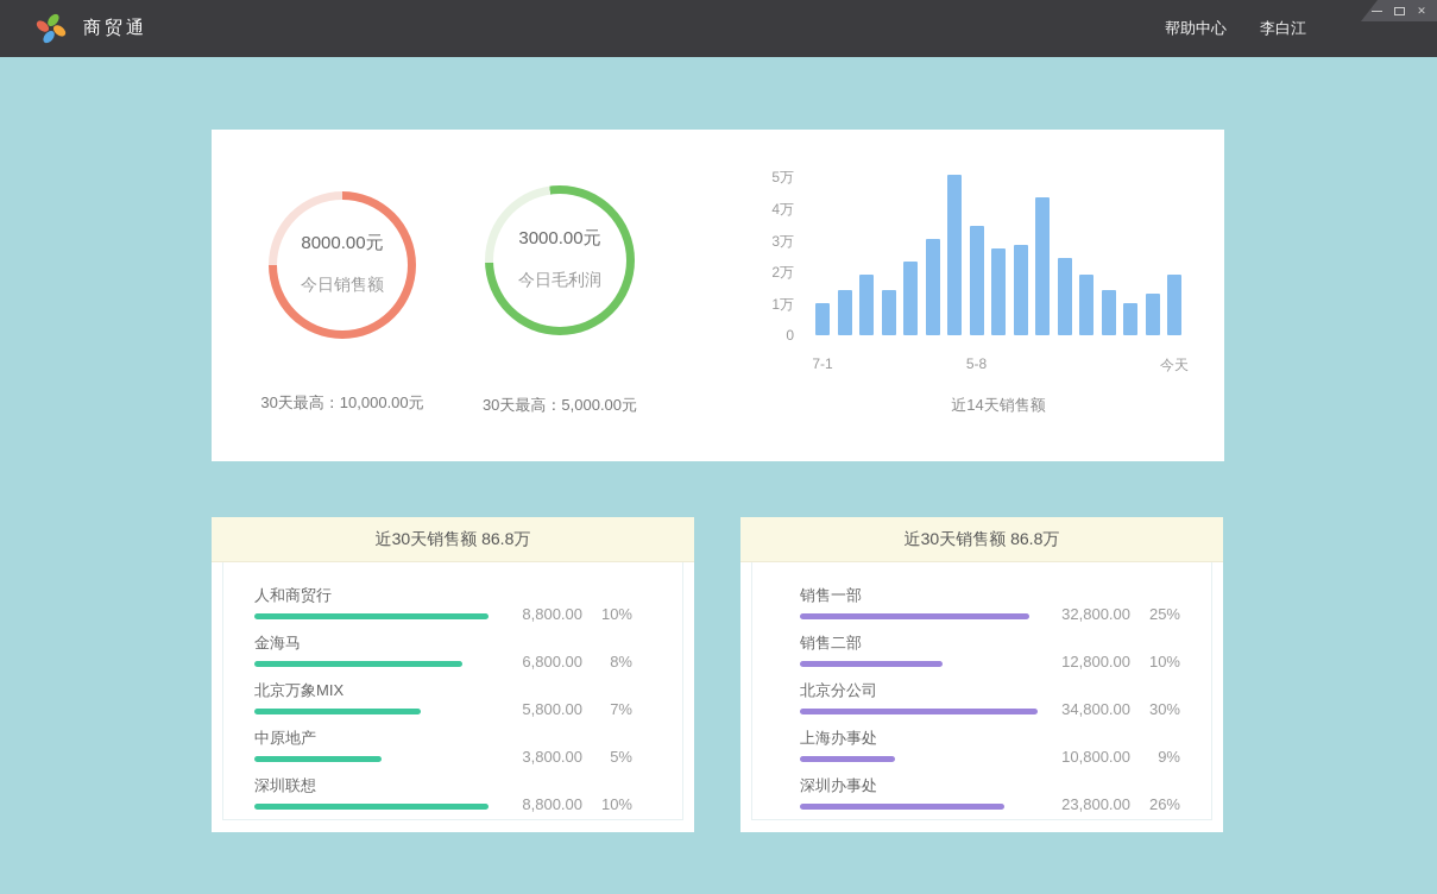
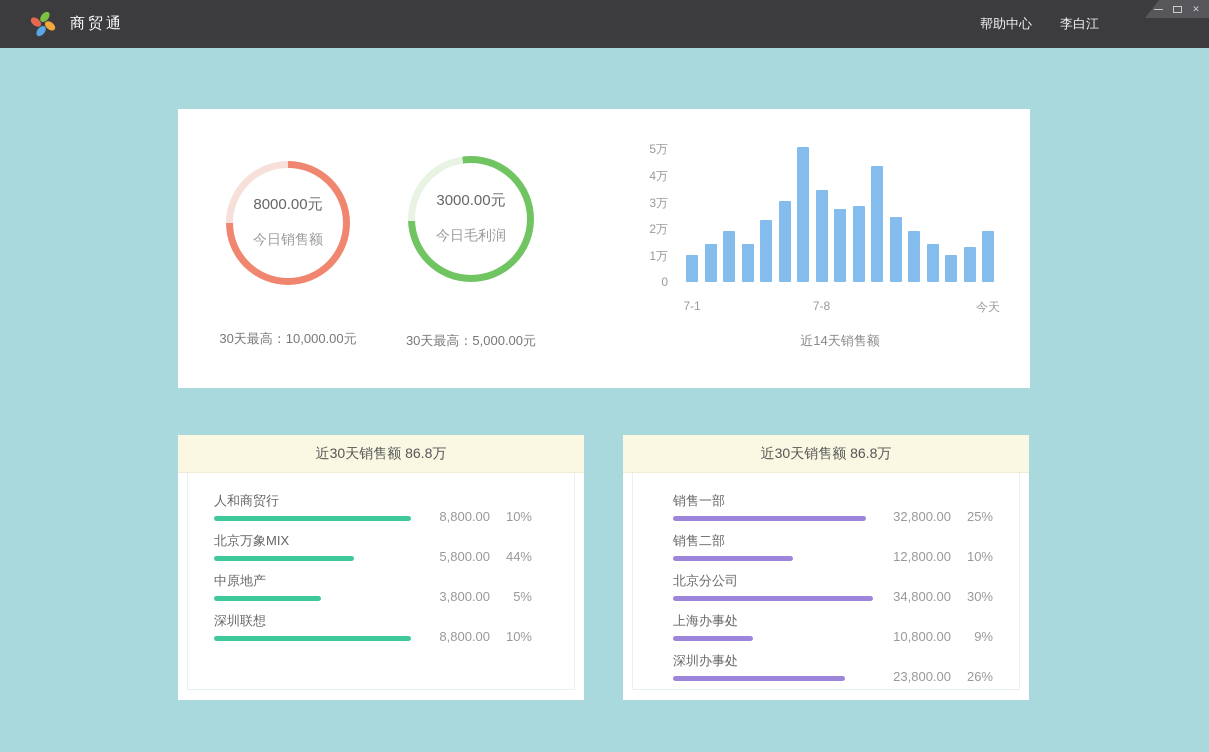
  商贸通
  帮助中心
  李白江
  ✕
  8000.00元
  今日销售额
  30天最高：10,000.00元
  3000.00元
  今日毛利润
  30天最高：5,000.00元
  5万
  4万
  3万
  2万
  1万
  0
  7-1
- 5-8
+ 7-8
  今天
  近14天销售额
  近30天销售额 86.8万
  人和商贸行
  8,800.00
  10%
- 金海马
- 6,800.00
- 8%
  北京万象MIX
  5,800.00
- 7%
+ 44%
  中原地产
  3,800.00
  5%
  深圳联想
  8,800.00
  10%
  近30天销售额 86.8万
  销售一部
  32,800.00
  25%
  销售二部
  12,800.00
  10%
  北京分公司
  34,800.00
  30%
  上海办事处
  10,800.00
  9%
  深圳办事处
  23,800.00
  26%
